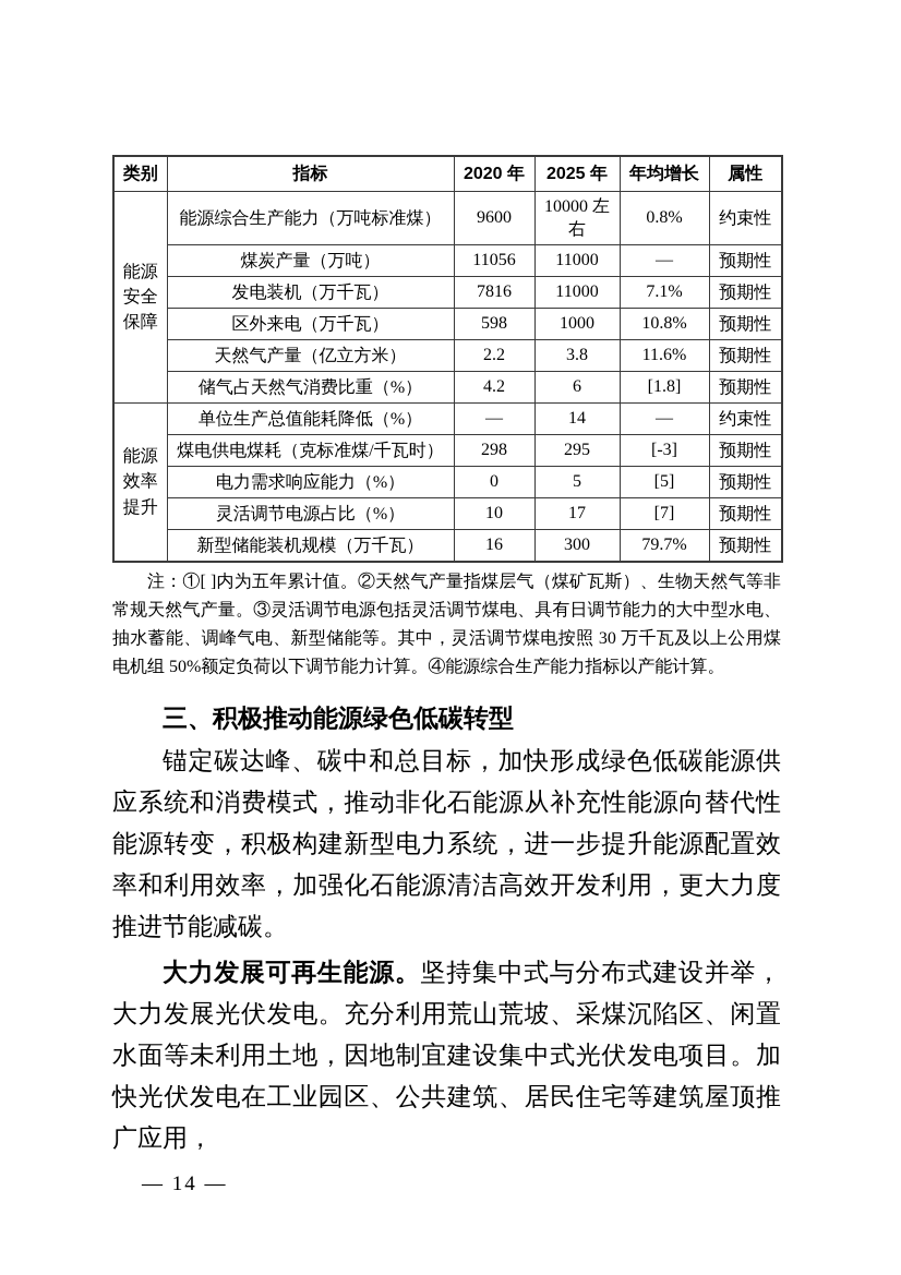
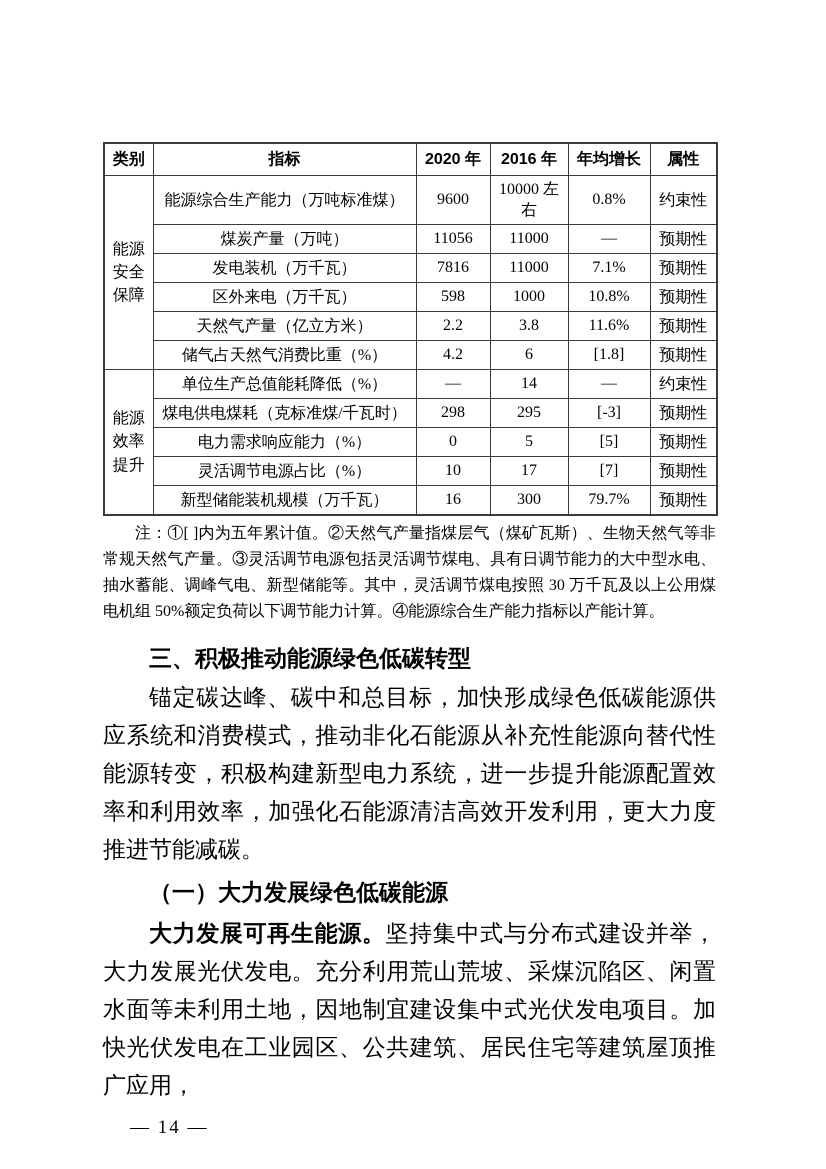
- 类别	指标	2020 年	2025 年	年均增长	属性
+ 类别	指标	2020 年	2016 年	年均增长	属性
  能源安全保障	能源综合生产能力（万吨标准煤）	9600	10000 左右	0.8%	约束性
  煤炭产量（万吨）	11056	11000	—	预期性
  发电装机（万千瓦）	7816	11000	7.1%	预期性
  区外来电（万千瓦）	598	1000	10.8%	预期性
  天然气产量（亿立方米）	2.2	3.8	11.6%	预期性
  储气占天然气消费比重（%）	4.2	6	[1.8]	预期性
  能源效率提升	单位生产总值能耗降低（%）	—	14	—	约束性
  煤电供电煤耗（克标准煤/千瓦时）	298	295	[-3]	预期性
  电力需求响应能力（%）	0	5	[5]	预期性
  灵活调节电源占比（%）	10	17	[7]	预期性
  新型储能装机规模（万千瓦）	16	300	79.7%	预期性
  注：①[ ]内为五年累计值。②天然气产量指煤层气（煤矿瓦斯）、生物天然气等非常规天然气产量。③灵活调节电源包括灵活调节煤电、具有日调节能力的大中型水电、抽水蓄能、调峰气电、新型储能等。其中，灵活调节煤电按照 30 万千瓦及以上公用煤电机组 50%额定负荷以下调节能力计算。④能源综合生产能力指标以产能计算。
  三、积极推动能源绿色低碳转型
  锚定碳达峰、碳中和总目标，加快形成绿色低碳能源供应系统和消费模式，推动非化石能源从补充性能源向替代性能源转变，积极构建新型电力系统，进一步提升能源配置效率和利用效率，加强化石能源清洁高效开发利用，更大力度推进节能减碳。
+ （一）大力发展绿色低碳能源
  大力发展可再生能源。坚持集中式与分布式建设并举，大力发展光伏发电。充分利用荒山荒坡、采煤沉陷区、闲置水面等未利用土地，因地制宜建设集中式光伏发电项目。加快光伏发电在工业园区、公共建筑、居民住宅等建筑屋顶推广应用，
  — 14 —
